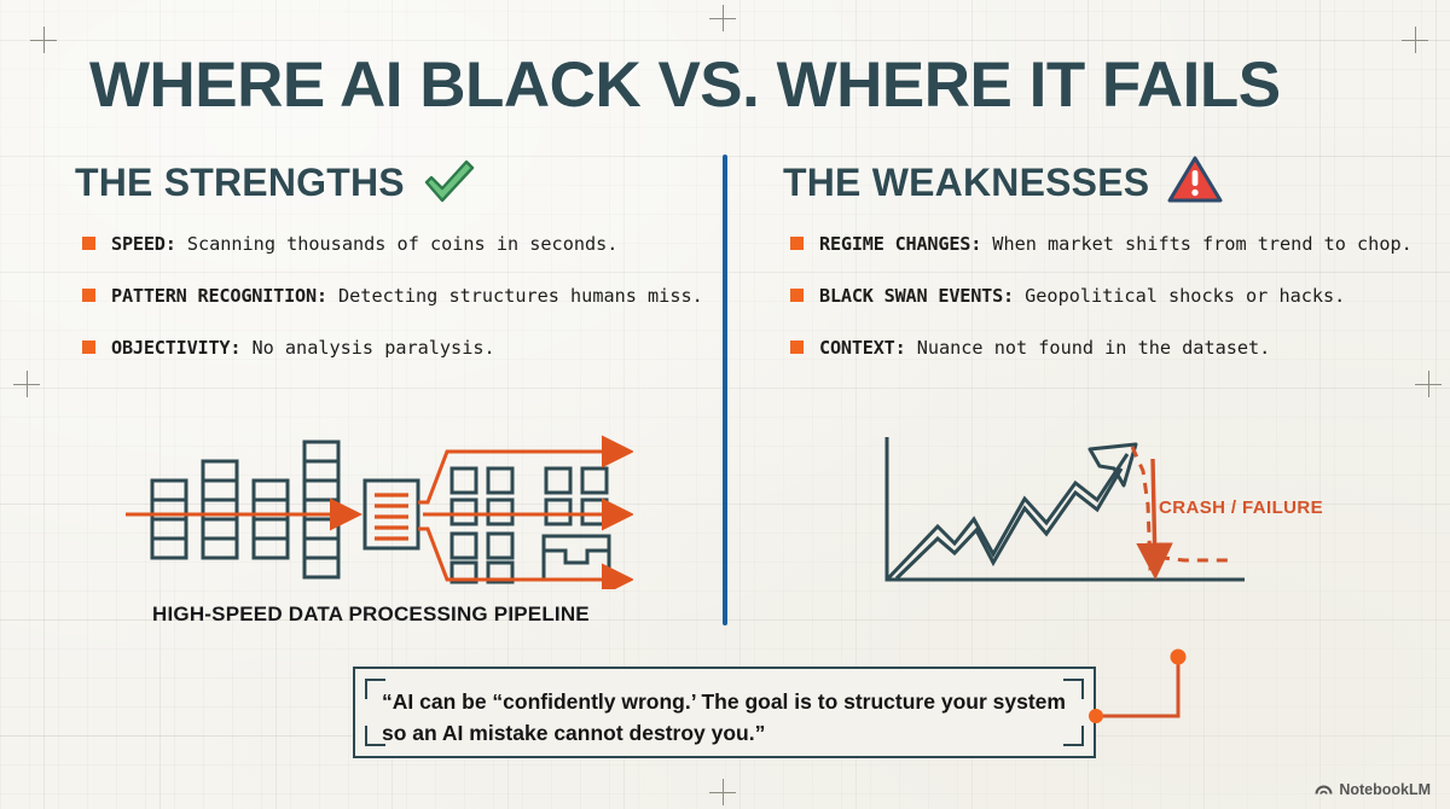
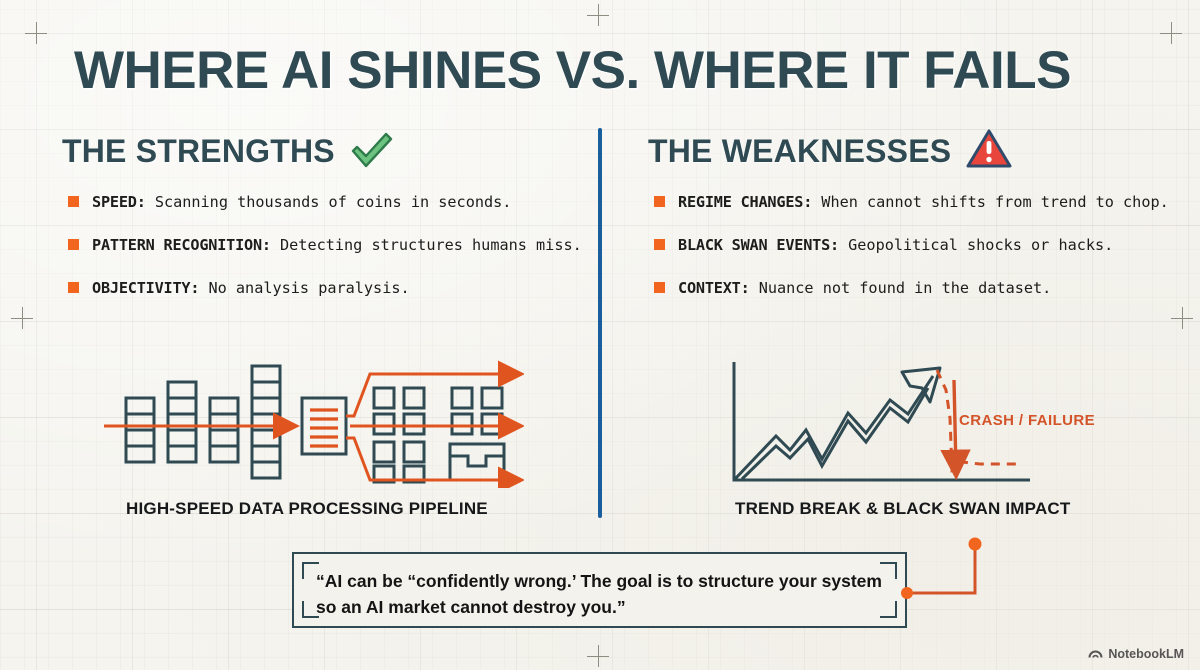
- WHERE AI BLACK VS. WHERE IT FAILS
+ WHERE AI SHINES VS. WHERE IT FAILS
  THE STRENGTHS
  SPEED: Scanning thousands of coins in seconds.
  PATTERN RECOGNITION: Detecting structures humans miss.
  OBJECTIVITY: No analysis paralysis.
  HIGH-SPEED DATA PROCESSING PIPELINE
  THE WEAKNESSES
- REGIME CHANGES: When market shifts from trend to chop.
+ REGIME CHANGES: When cannot shifts from trend to chop.
  BLACK SWAN EVENTS: Geopolitical shocks or hacks.
  CONTEXT: Nuance not found in the dataset.
  CRASH / FAILURE
+ TREND BREAK & BLACK SWAN IMPACT
- “AI can be “confidently wrong.’ The goal is to structure your system so an AI mistake cannot destroy you.”
+ “AI can be “confidently wrong.’ The goal is to structure your system so an AI market cannot destroy you.”
  NotebookLM
